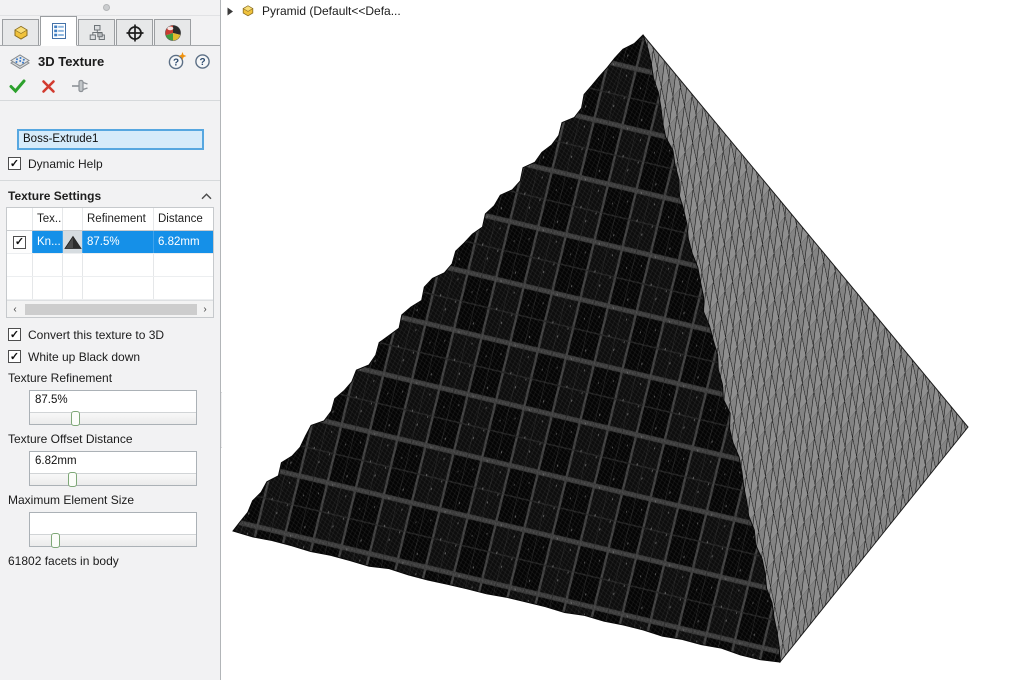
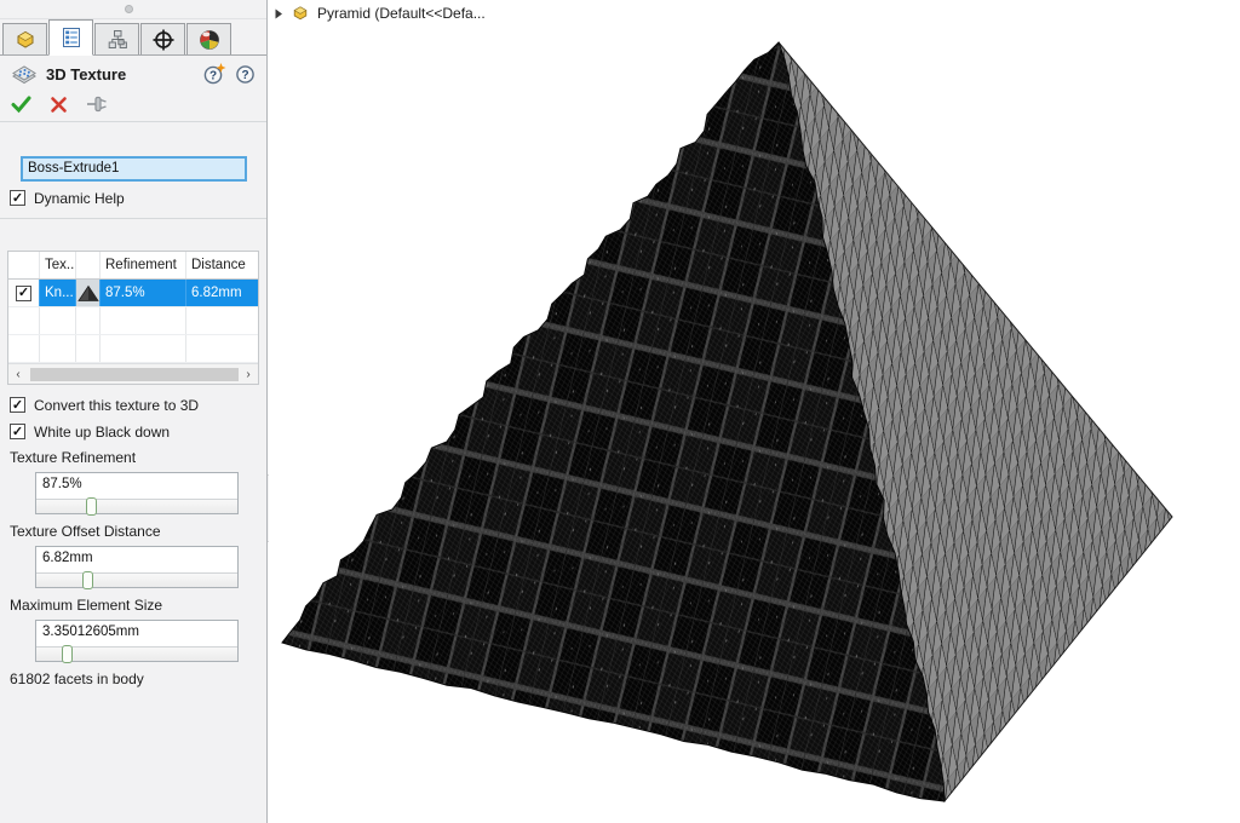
  3D Texture
  ?
  ?
  Boss-Extrude1
  ✓
  Dynamic Help
- Texture Settings
  Tex...
  Refinement
  Distance
  ✓
  Kn...
  87.5%
  6.82mm
  ‹
  ›
  ✓
  Convert this texture to 3D
  ✓
  White up Black down
  Texture Refinement
  87.5%
  Texture Offset Distance
  6.82mm
  Maximum Element Size
+ 3.35012605mm
  61802 facets in body
  Pyramid (Default<<Defa...
